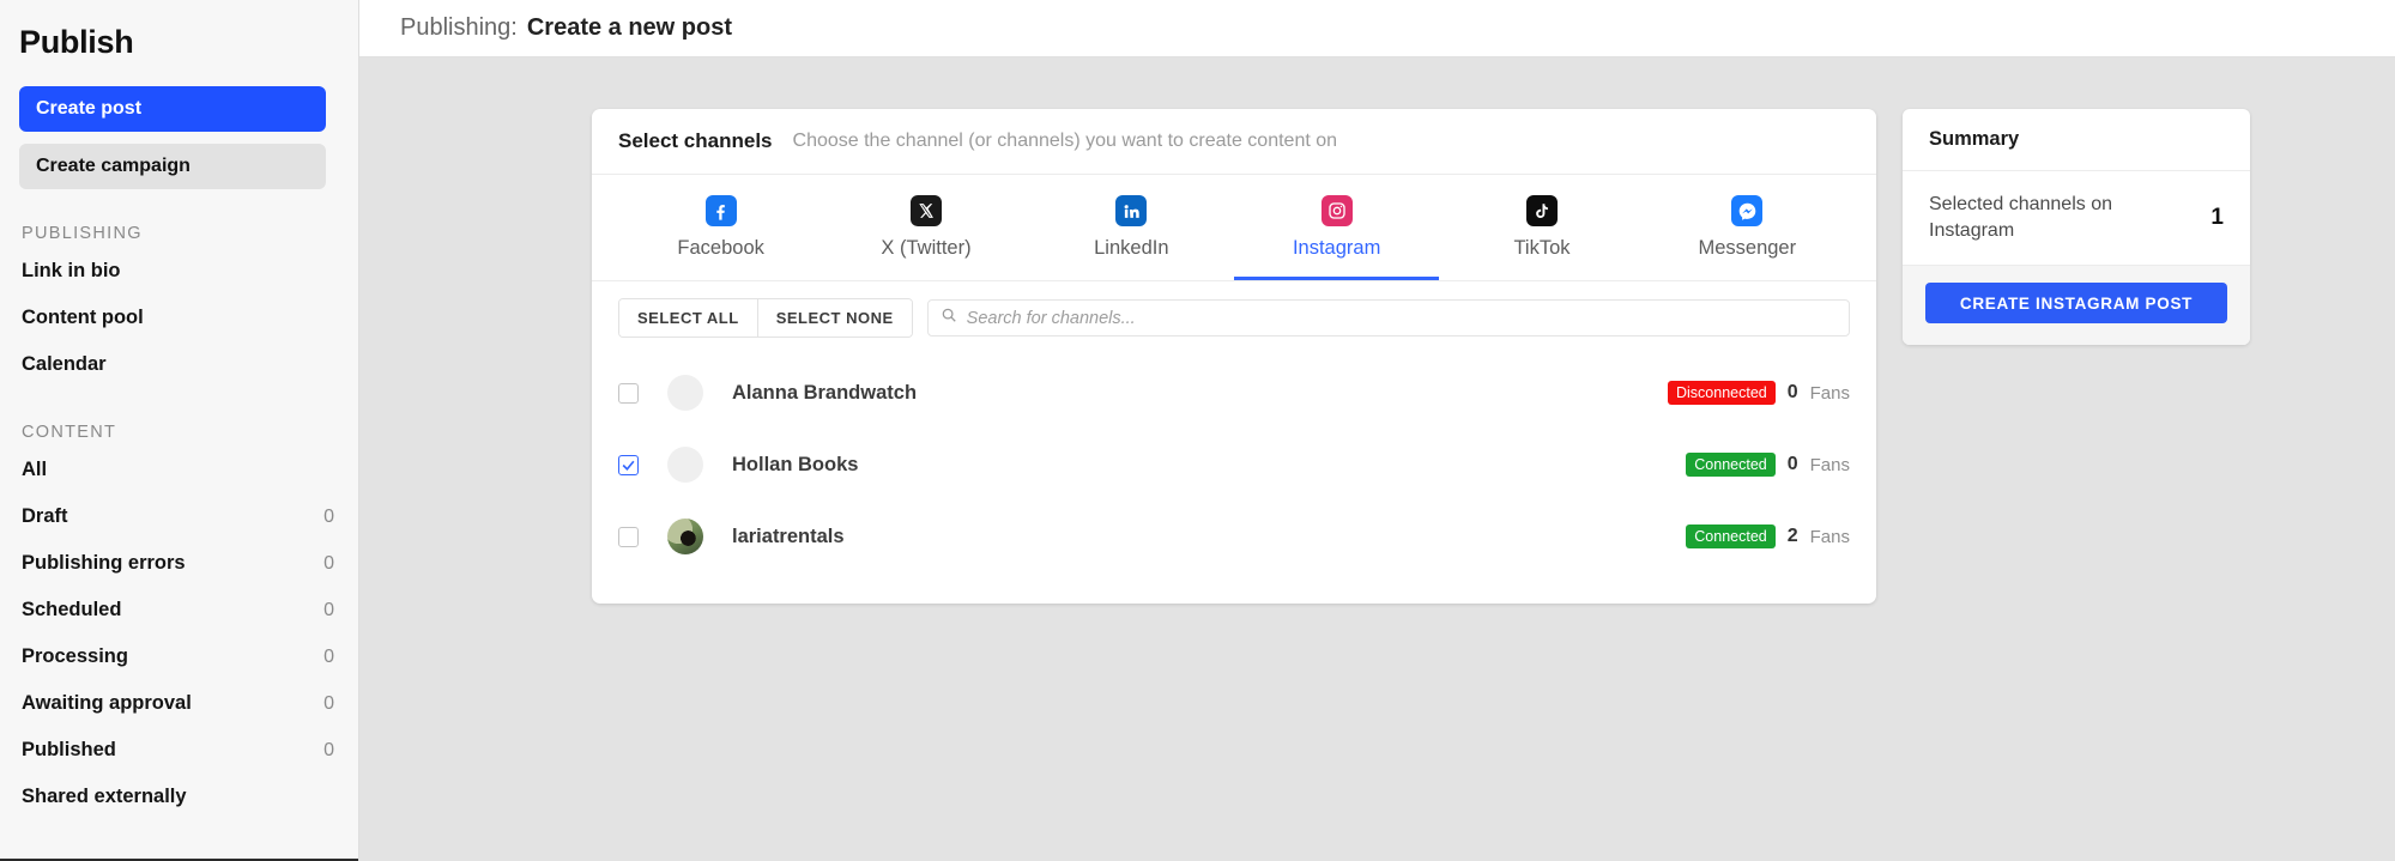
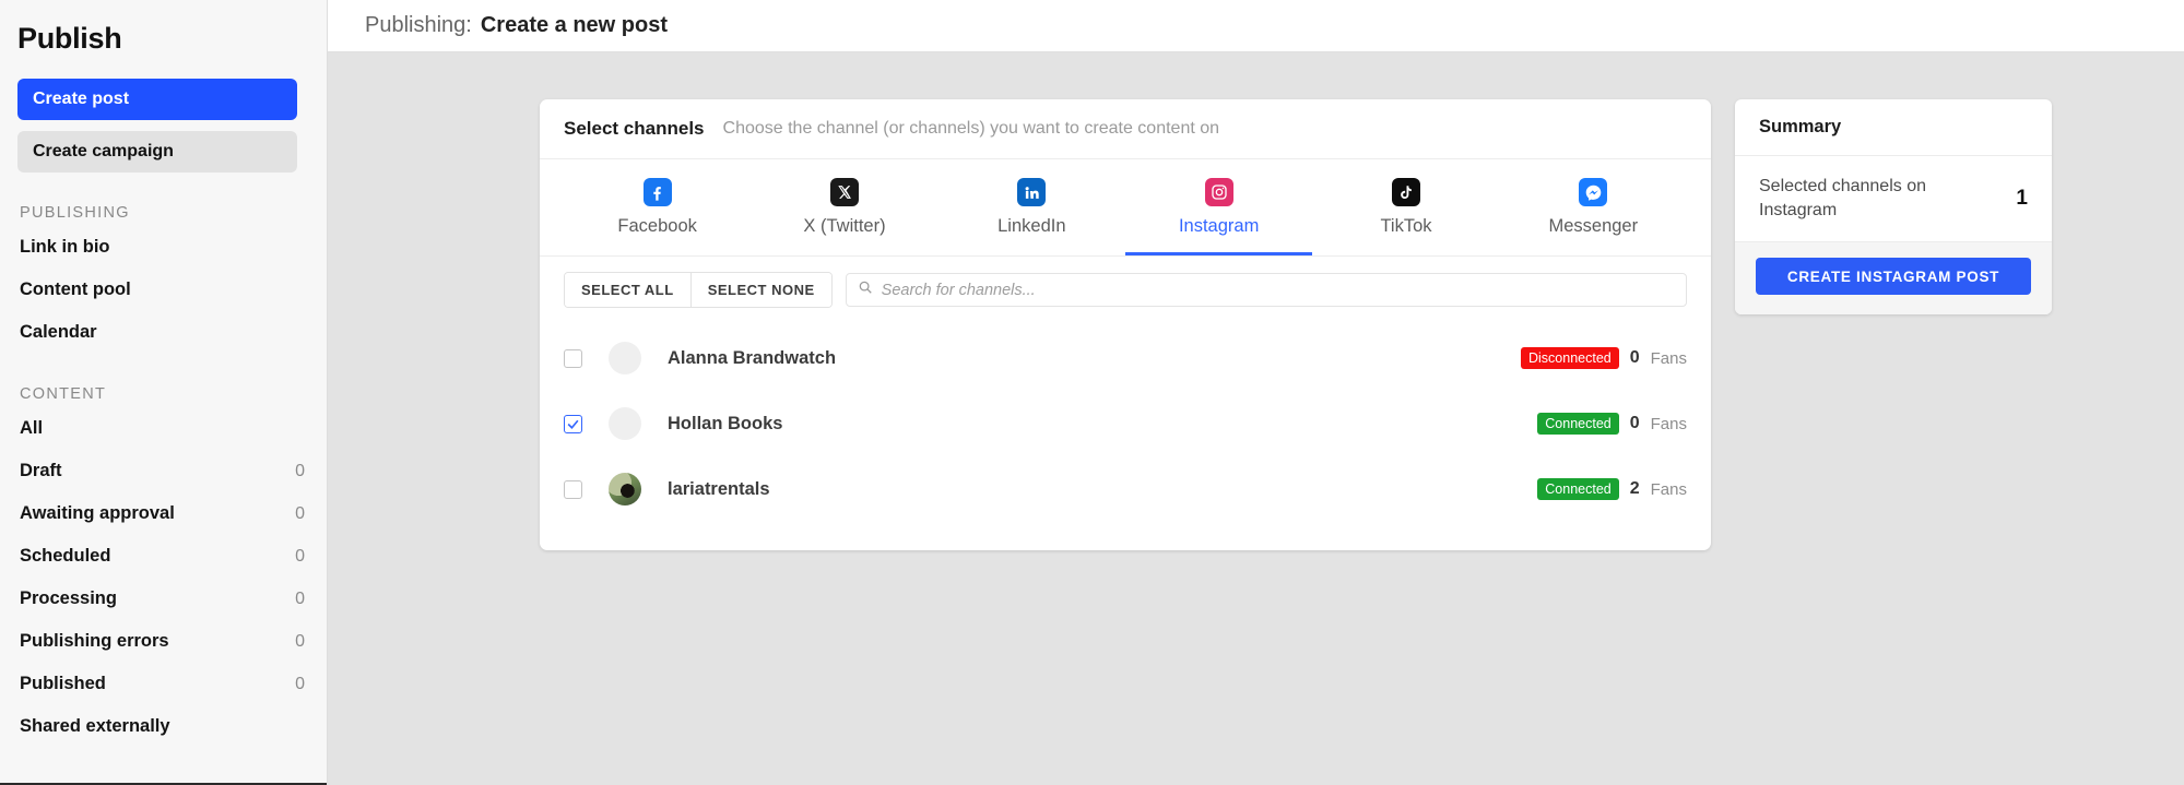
  Publish
  Create post
  Create campaign
  PUBLISHING
  Link in bio
  Content pool
  Calendar
  CONTENT
  All
  Draft
  0
- Publishing errors
+ Awaiting approval
  0
  Scheduled
  0
  Processing
  0
- Awaiting approval
+ Publishing errors
  0
  Published
  0
  Shared externally
  Publishing:
  Create a new post
  Select channels
  Choose the channel (or channels) you want to create content on
  Facebook
  X (Twitter)
  LinkedIn
  Instagram
  TikTok
  Messenger
  SELECT ALL
  SELECT NONE
  Search for channels...
  Alanna Brandwatch
  Disconnected
  0
  Fans
  Hollan Books
  Connected
  0
  Fans
  lariatrentals
  Connected
  2
  Fans
  Summary
  Selected channels on Instagram
  1
  CREATE INSTAGRAM POST
